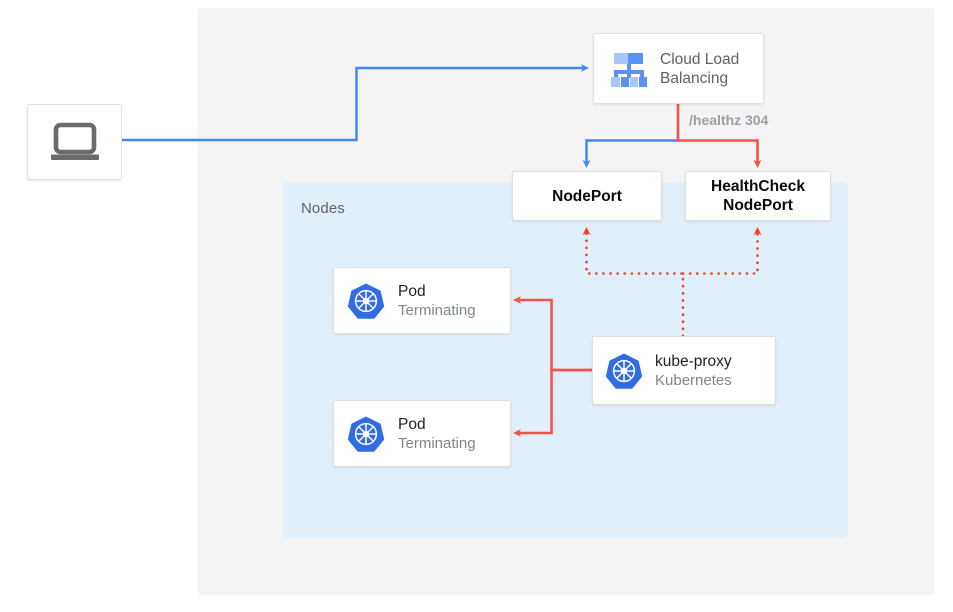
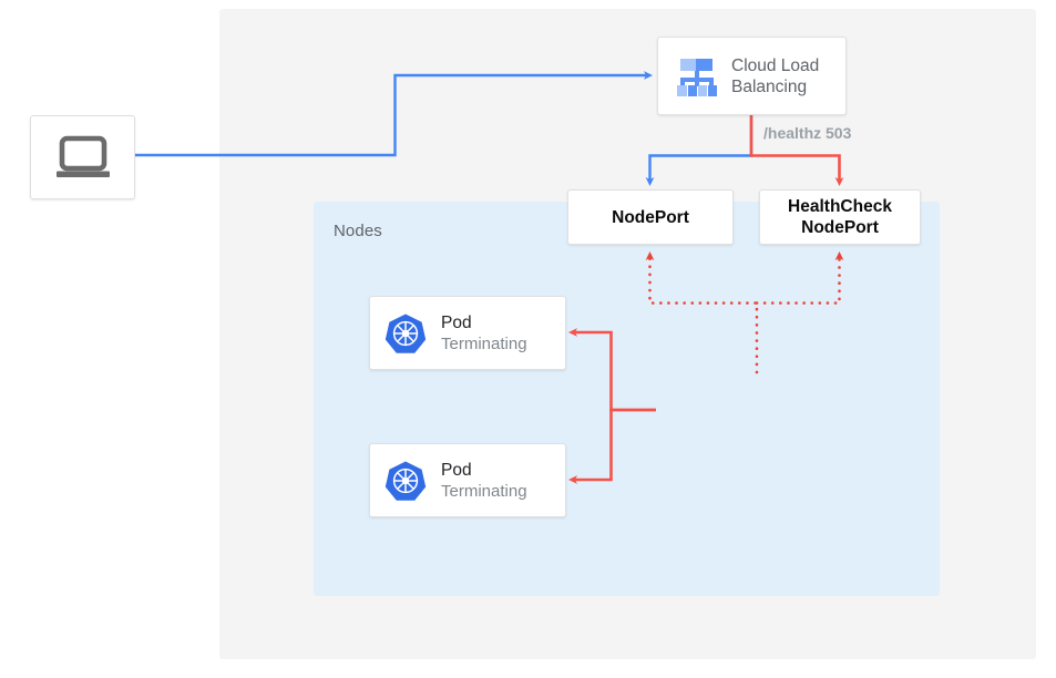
  Nodes
- /healthz 304
+ /healthz 503
  Cloud Load
  Balancing
  NodePort
  HealthCheck
  NodePort
  Pod
  Terminating
  Pod
  Terminating
- kube-proxy
- Kubernetes
